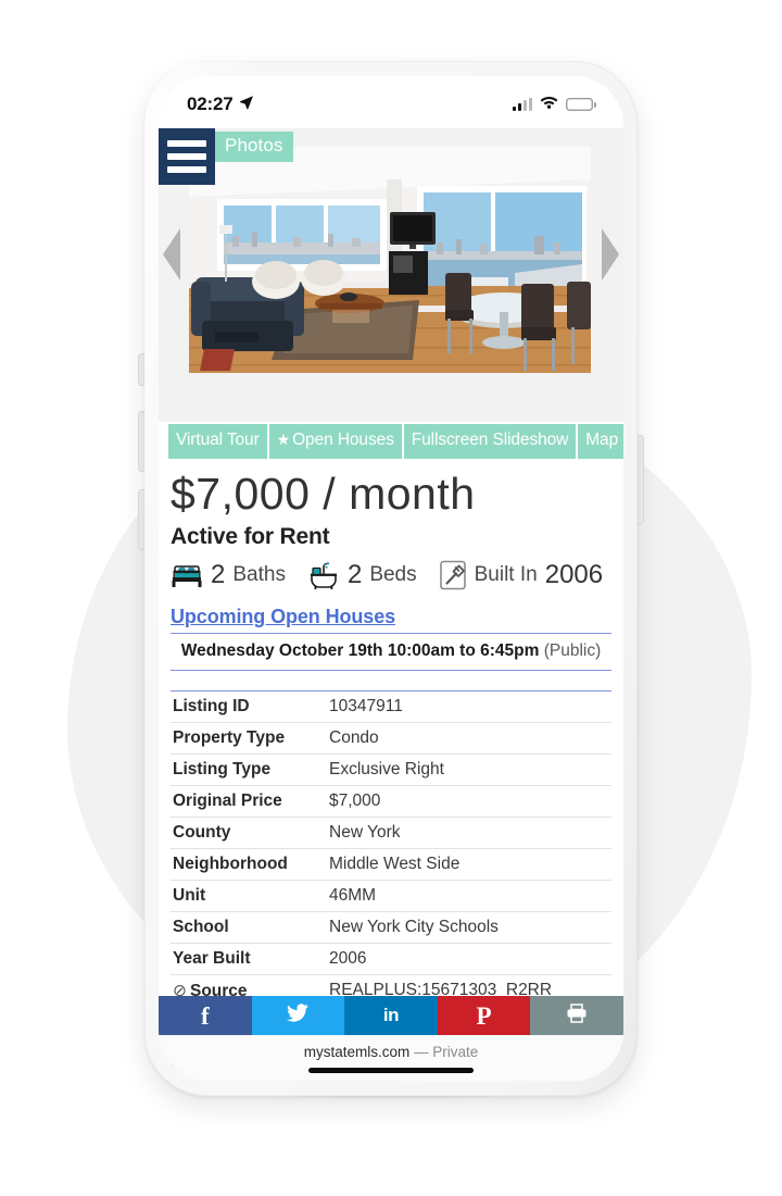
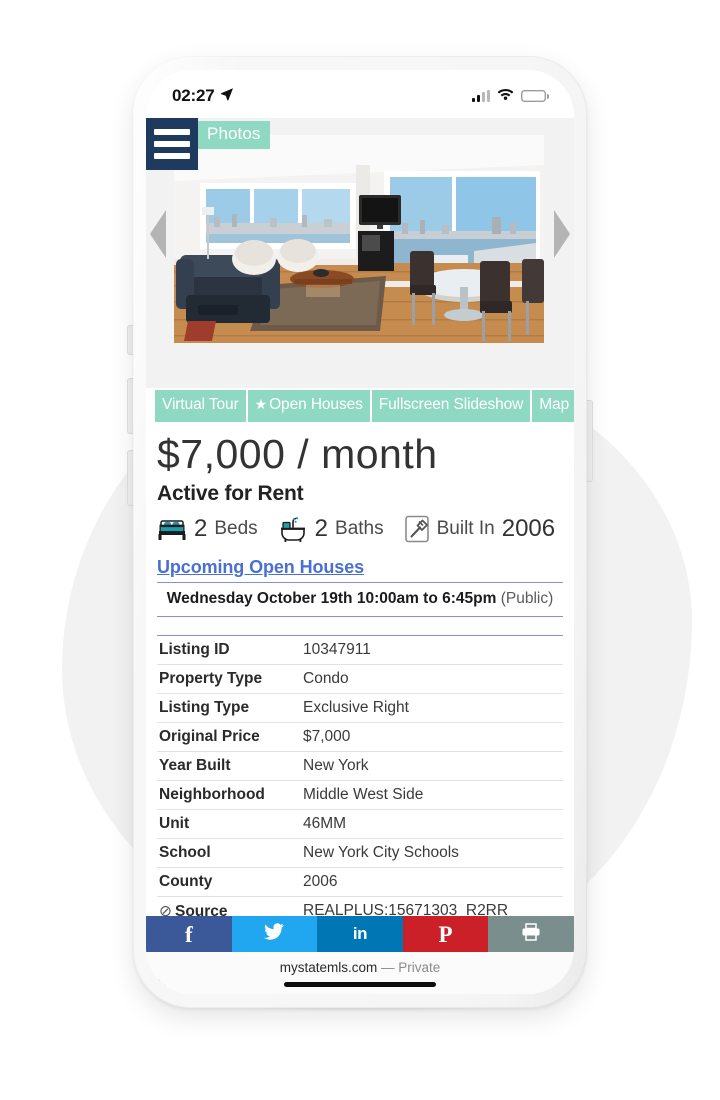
  02:27
  Photos
  Virtual Tour
  ★ Open Houses
  Fullscreen Slideshow
  Map
  $7,000 / month
  Active for Rent
  2
- Baths
+ Beds
  2
- Beds
+ Baths
  Built In
  2006
  Upcoming Open Houses
  Wednesday October 19th 10:00am to 6:45pm (Public)
  Listing ID	10347911
  Property Type	Condo
  Listing Type	Exclusive Right
  Original Price	$7,000
- County	New York
+ Year Built	New York
  Neighborhood	Middle West Side
  Unit	46MM
  School	New York City Schools
- Year Built	2006
+ County	2006
  ⊘ Source	REALPLUS:15671303_R2RR
  f
  in
  P
  mystatemls.com — Private
